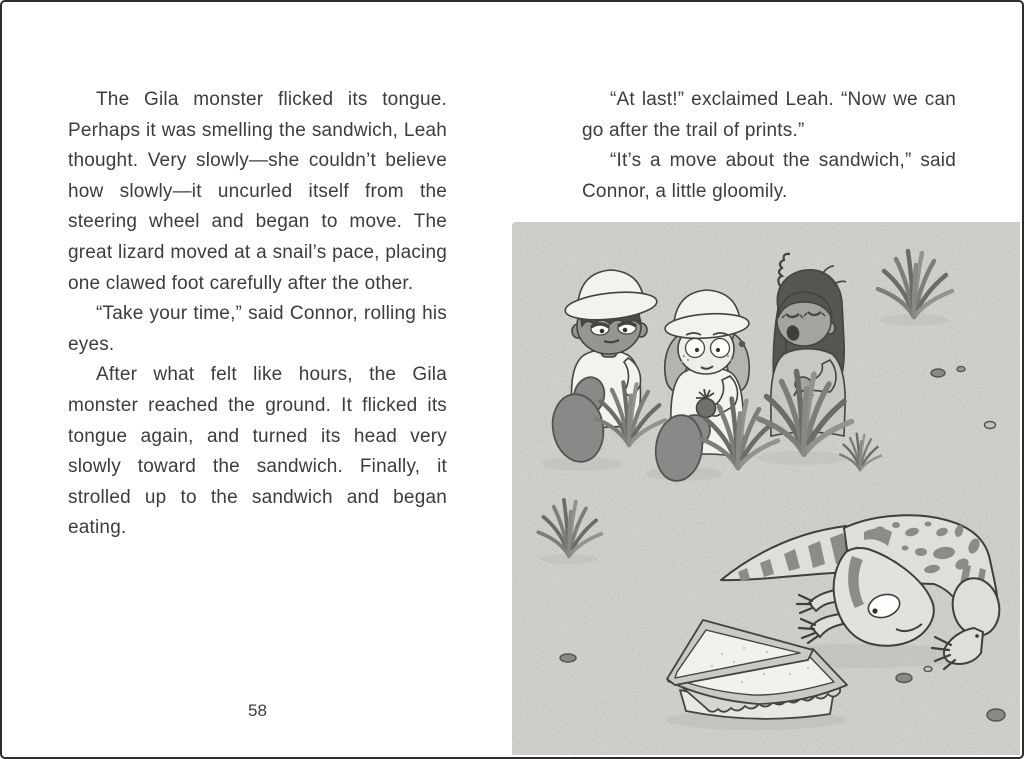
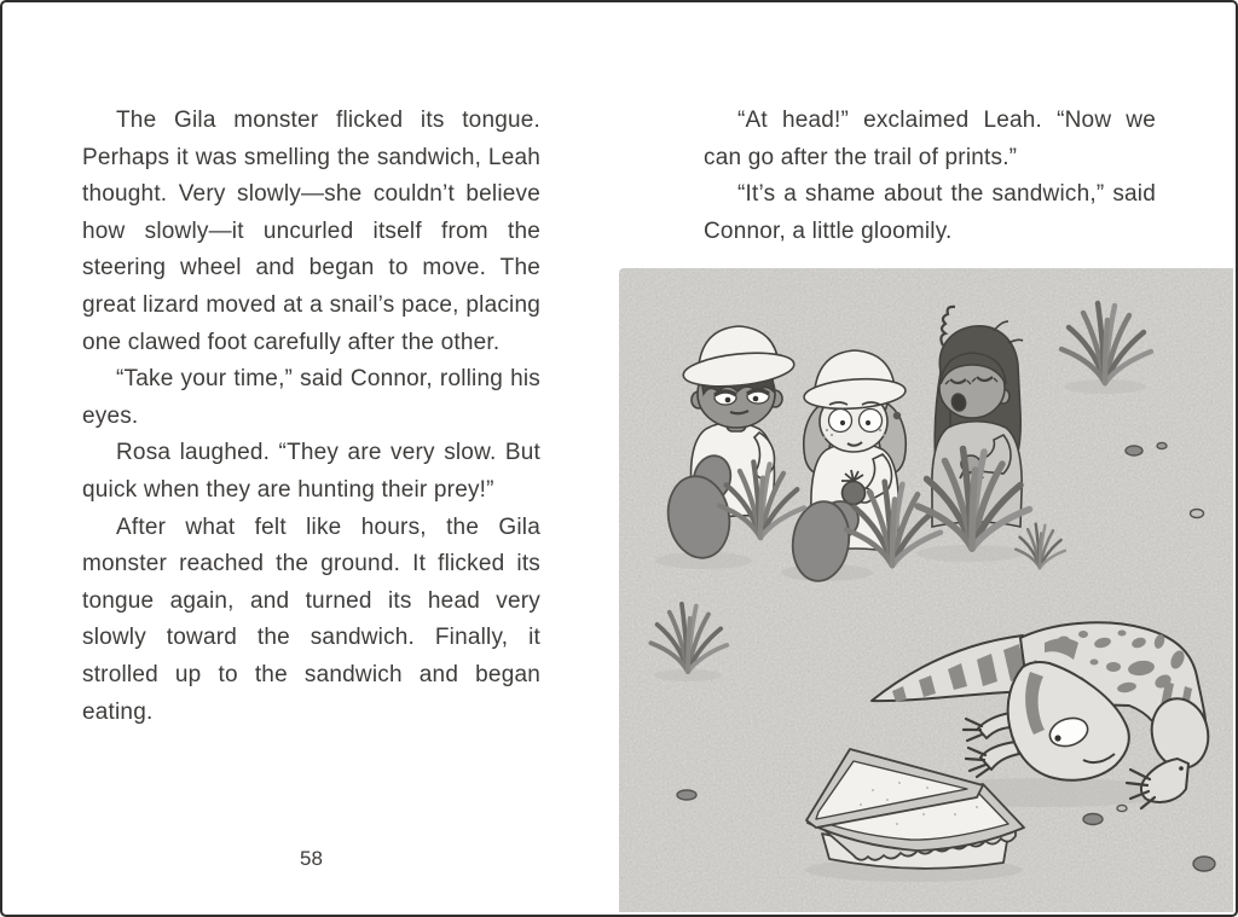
  The Gila monster flicked its tongue. Perhaps it was smelling the sandwich, Leah thought. Very slowly—she couldn’t believe how slowly—it uncurled itself from the steering wheel and began to move. The great lizard moved at a snail’s pace, placing one clawed foot carefully after the other.
  “Take your time,” said Connor, rolling his eyes.
+ Rosa laughed. “They are very slow. But quick when they are hunting their prey!”
  After what felt like hours, the Gila monster reached the ground. It flicked its tongue again, and turned its head very slowly toward the sandwich. Finally, it strolled up to the sandwich and began eating.
  58
- “At last!” exclaimed Leah. “Now we can go after the trail of prints.”
+ “At head!” exclaimed Leah. “Now we can go after the trail of prints.”
- “It’s a move about the sandwich,” said Connor, a little gloomily.
+ “It’s a shame about the sandwich,” said Connor, a little gloomily.
